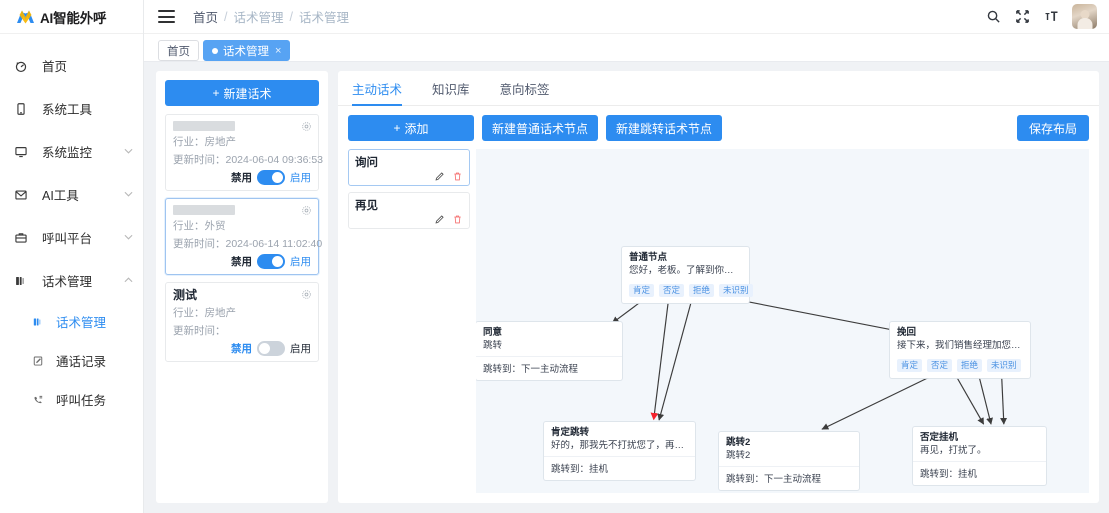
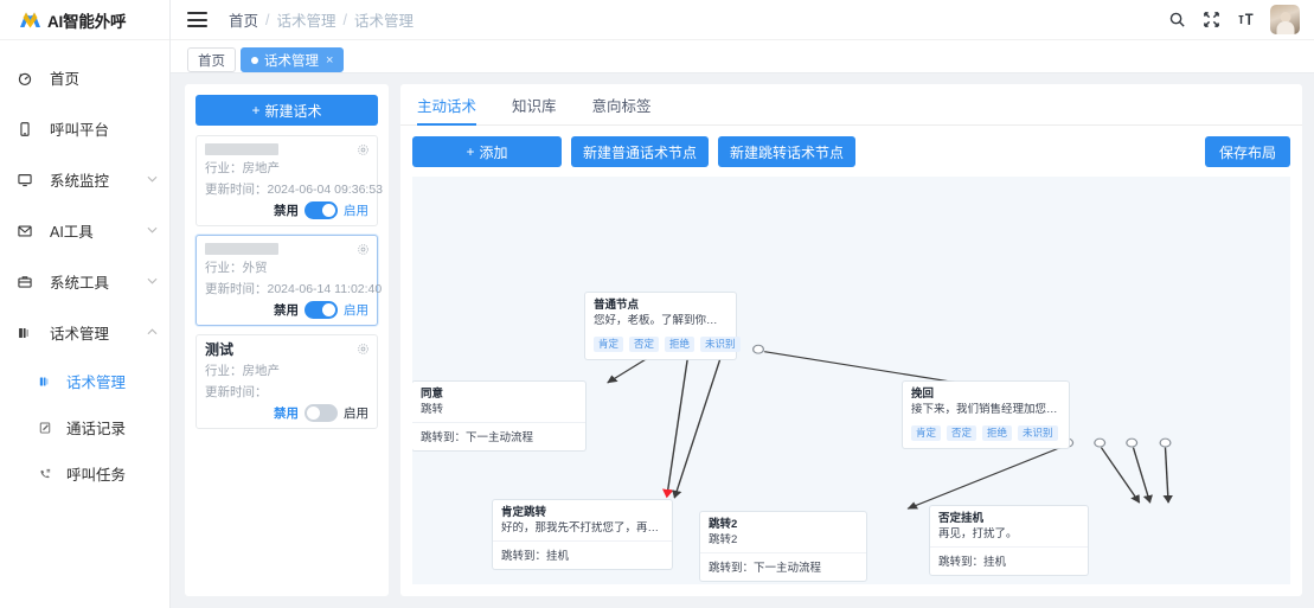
  AI智能外呼
  首页
- 系统工具
+ 呼叫平台
  系统监控
  AI工具
- 呼叫平台
+ 系统工具
  话术管理
  话术管理
  通话记录
  呼叫任务
  首页
  /
  话术管理
  /
  话术管理
  首页
  话术管理
  ×
  +
  新建话术
  行业：房地产
  更新时间：2024-06-04 09:36:53
  禁用
  启用
  行业：外贸
  更新时间：2024-06-14 11:02:40
  禁用
  启用
  测试
  行业：房地产
  更新时间：
  禁用
  启用
  主动话术
  知识库
  意向标签
  +
  添加
  新建普通话术节点
  新建跳转话术节点
  保存布局
- 询问
- 再见
  普通节点
  肯定
  否定
  拒绝
  未识别
  同意
  跳转
  跳转到：下一主动流程
  挽回
  肯定
  否定
  拒绝
  未识别
  肯定跳转
  好的，那我先不打扰您了，再见
  跳转到：挂机
  跳转2
  跳转2
  跳转到：下一主动流程
  否定挂机
  再见，打扰了。
  跳转到：挂机
